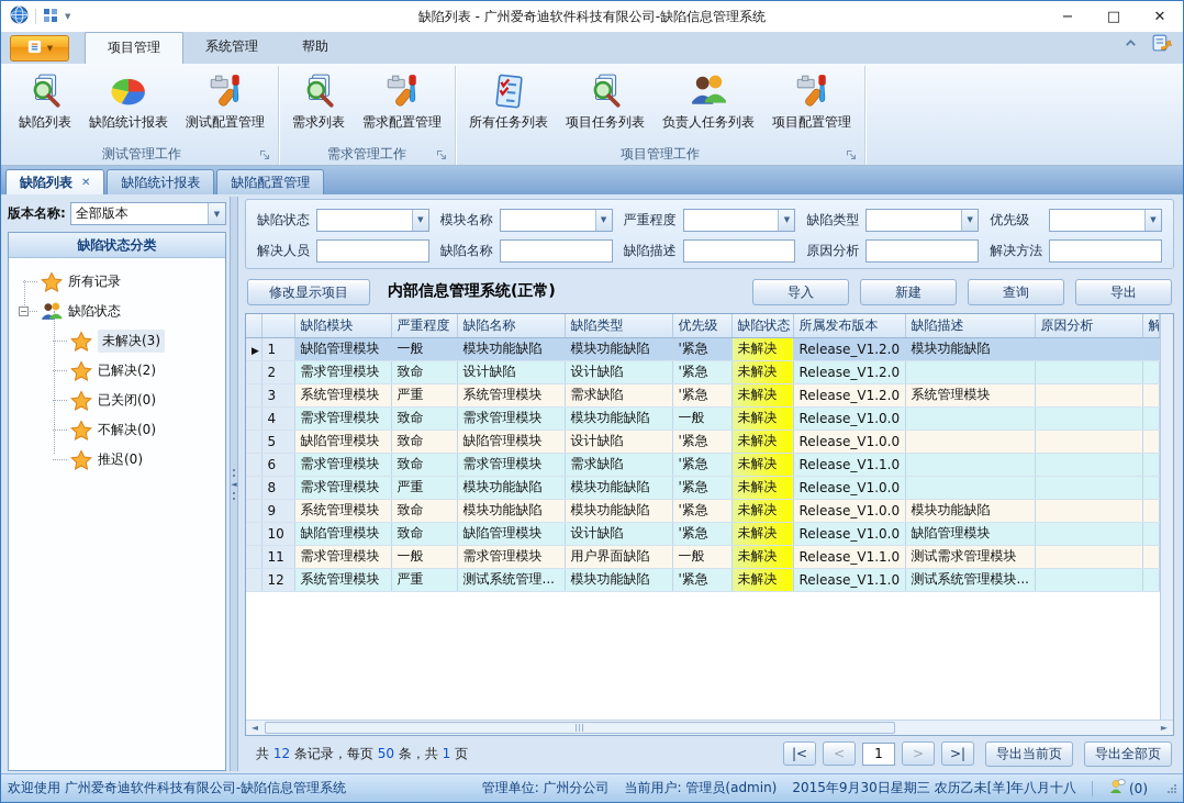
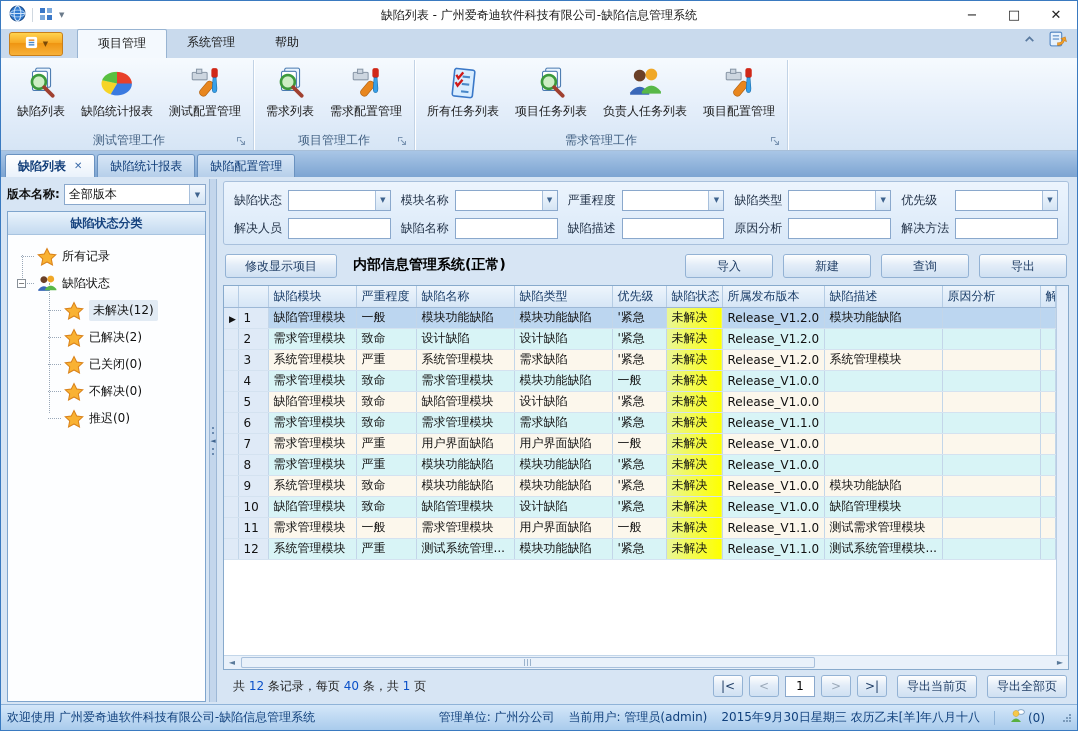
  ▼
  缺陷列表 - 广州爱奇迪软件科技有限公司-缺陷信息管理系统
  −
  □
  ✕
  ▼
  项目管理
  系统管理
  帮助
  缺陷列表
  缺陷统计报表
  测试配置管理
  测试管理工作
  需求列表
  需求配置管理
- 需求管理工作
+ 项目管理工作
  所有任务列表
  项目任务列表
  负责人任务列表
  项目配置管理
- 项目管理工作
+ 需求管理工作
  缺陷列表
  ✕
  缺陷统计报表
  缺陷配置管理
  版本名称:
  全部版本
  ▼
  缺陷状态分类
  所有记录
  −
  缺陷状态
- 未解决(3)
+ 未解决(12)
  已解决(2)
  已关闭(0)
  不解决(0)
  推迟(0)
  ◄
  缺陷状态
  ▼
  模块名称
  ▼
  严重程度
  ▼
  缺陷类型
  ▼
  优先级
  ▼
  解决人员
  缺陷名称
  缺陷描述
  原因分析
  解决方法
  修改显示项目
  内部信息管理系统(正常)
  导入
  新建
  查询
  导出
  		缺陷模块	严重程度	缺陷名称	缺陷类型	优先级	缺陷状态	所属发布版本	缺陷描述	原因分析	解
  ▶	1	缺陷管理模块	一般	模块功能缺陷	模块功能缺陷	'紧急	未解决	Release_V1.2.0	模块功能缺陷
  	2	需求管理模块	致命	设计缺陷	设计缺陷	'紧急	未解决	Release_V1.2.0
  	3	系统管理模块	严重	系统管理模块	需求缺陷	'紧急	未解决	Release_V1.2.0	系统管理模块
  	4	需求管理模块	致命	需求管理模块	模块功能缺陷	一般	未解决	Release_V1.0.0
  	5	缺陷管理模块	致命	缺陷管理模块	设计缺陷	'紧急	未解决	Release_V1.0.0
  	6	需求管理模块	致命	需求管理模块	需求缺陷	'紧急	未解决	Release_V1.1.0
+ 	7	需求管理模块	严重	用户界面缺陷	用户界面缺陷	一般	未解决	Release_V1.0.0
  	8	需求管理模块	严重	模块功能缺陷	模块功能缺陷	'紧急	未解决	Release_V1.0.0
  	9	系统管理模块	致命	模块功能缺陷	模块功能缺陷	'紧急	未解决	Release_V1.0.0	模块功能缺陷
  	10	缺陷管理模块	致命	缺陷管理模块	设计缺陷	'紧急	未解决	Release_V1.0.0	缺陷管理模块
  	11	需求管理模块	一般	需求管理模块	用户界面缺陷	一般	未解决	Release_V1.1.0	测试需求管理模块
  	12	系统管理模块	严重	测试系统管理...	模块功能缺陷	'紧急	未解决	Release_V1.1.0	测试系统管理模块...
  ◄
  ►
- 共 12 条记录，每页 50 条，共 1 页
+ 共 12 条记录，每页 40 条，共 1 页
  |<
  <
  1
  >
  >|
  导出当前页
  导出全部页
  欢迎使用 广州爱奇迪软件科技有限公司-缺陷信息管理系统
  管理单位: 广州分公司
  当前用户: 管理员(admin)
  2015年9月30日星期三 农历乙未[羊]年八月十八
  (0)
